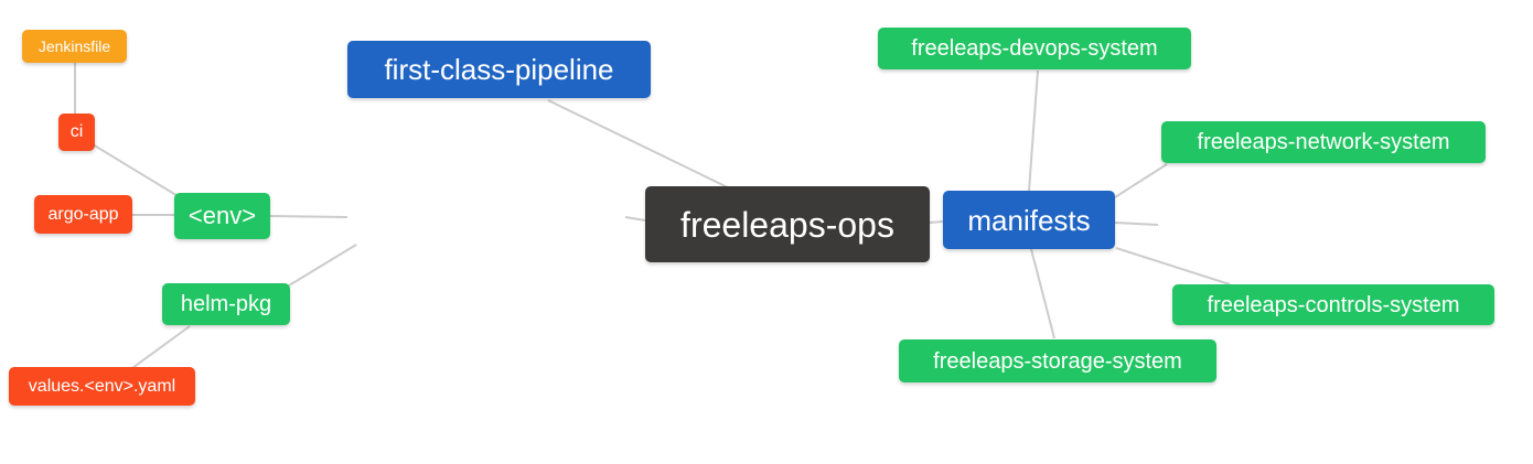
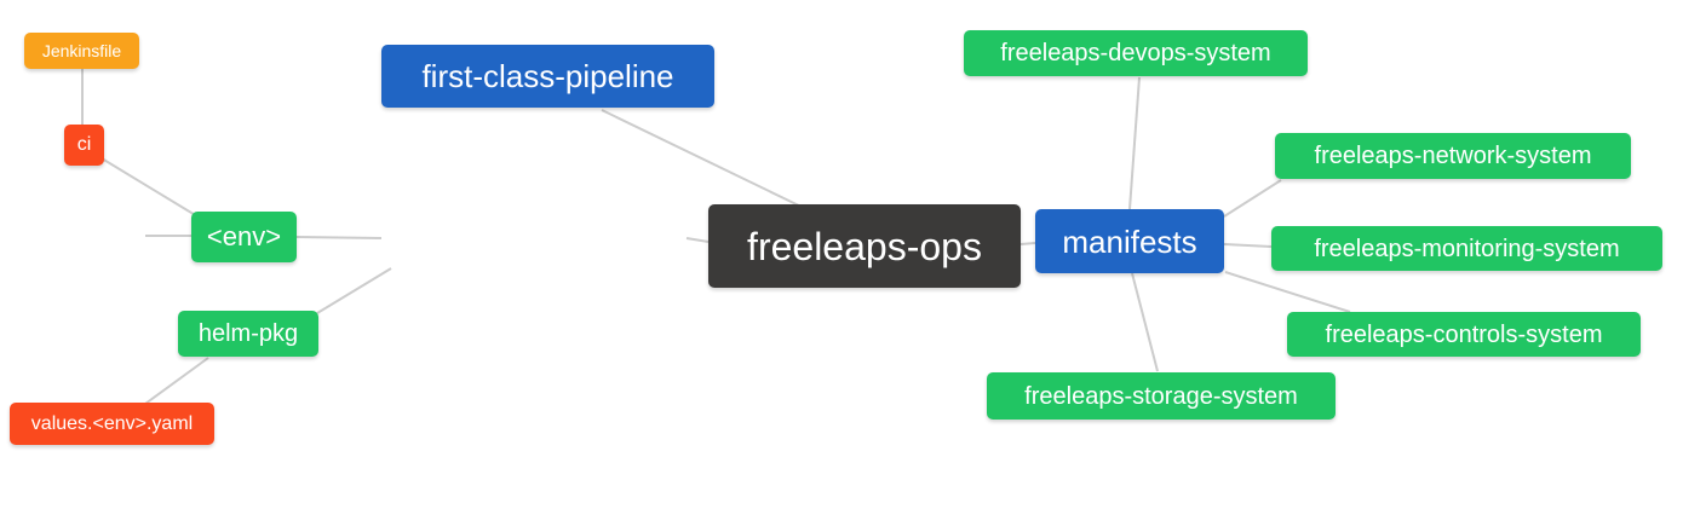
  Jenkinsfile
  ci
- argo-app
  <env>
  helm-pkg
  values.<env>.yaml
  first-class-pipeline
  freeleaps-ops
  manifests
  freeleaps-devops-system
  freeleaps-network-system
+ freeleaps-monitoring-system
  freeleaps-controls-system
  freeleaps-storage-system
